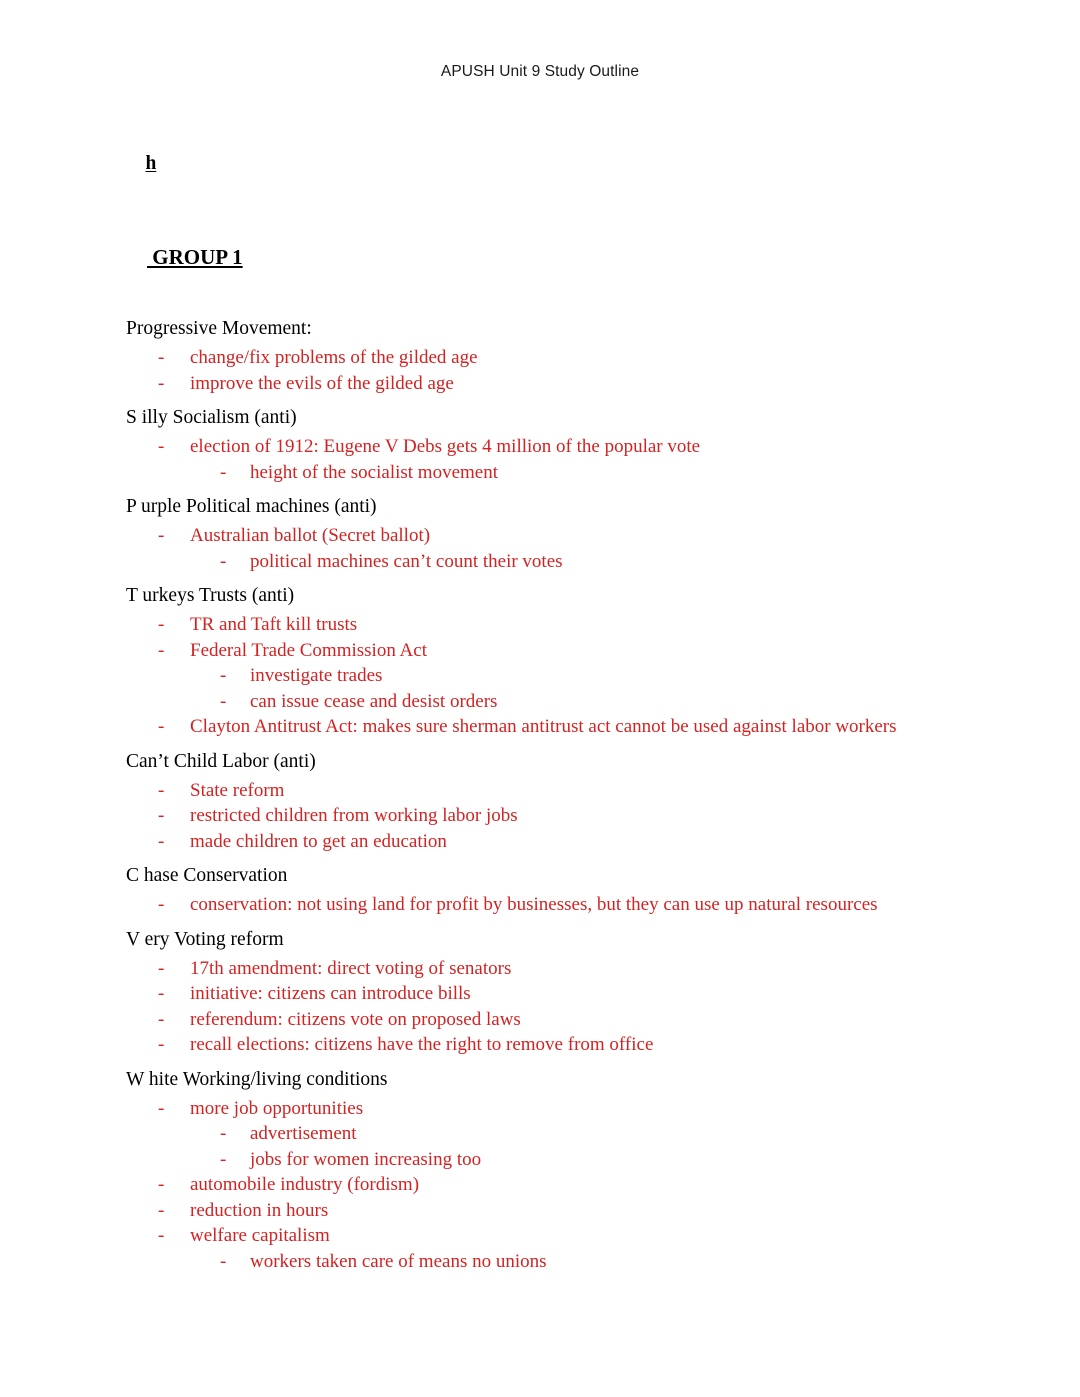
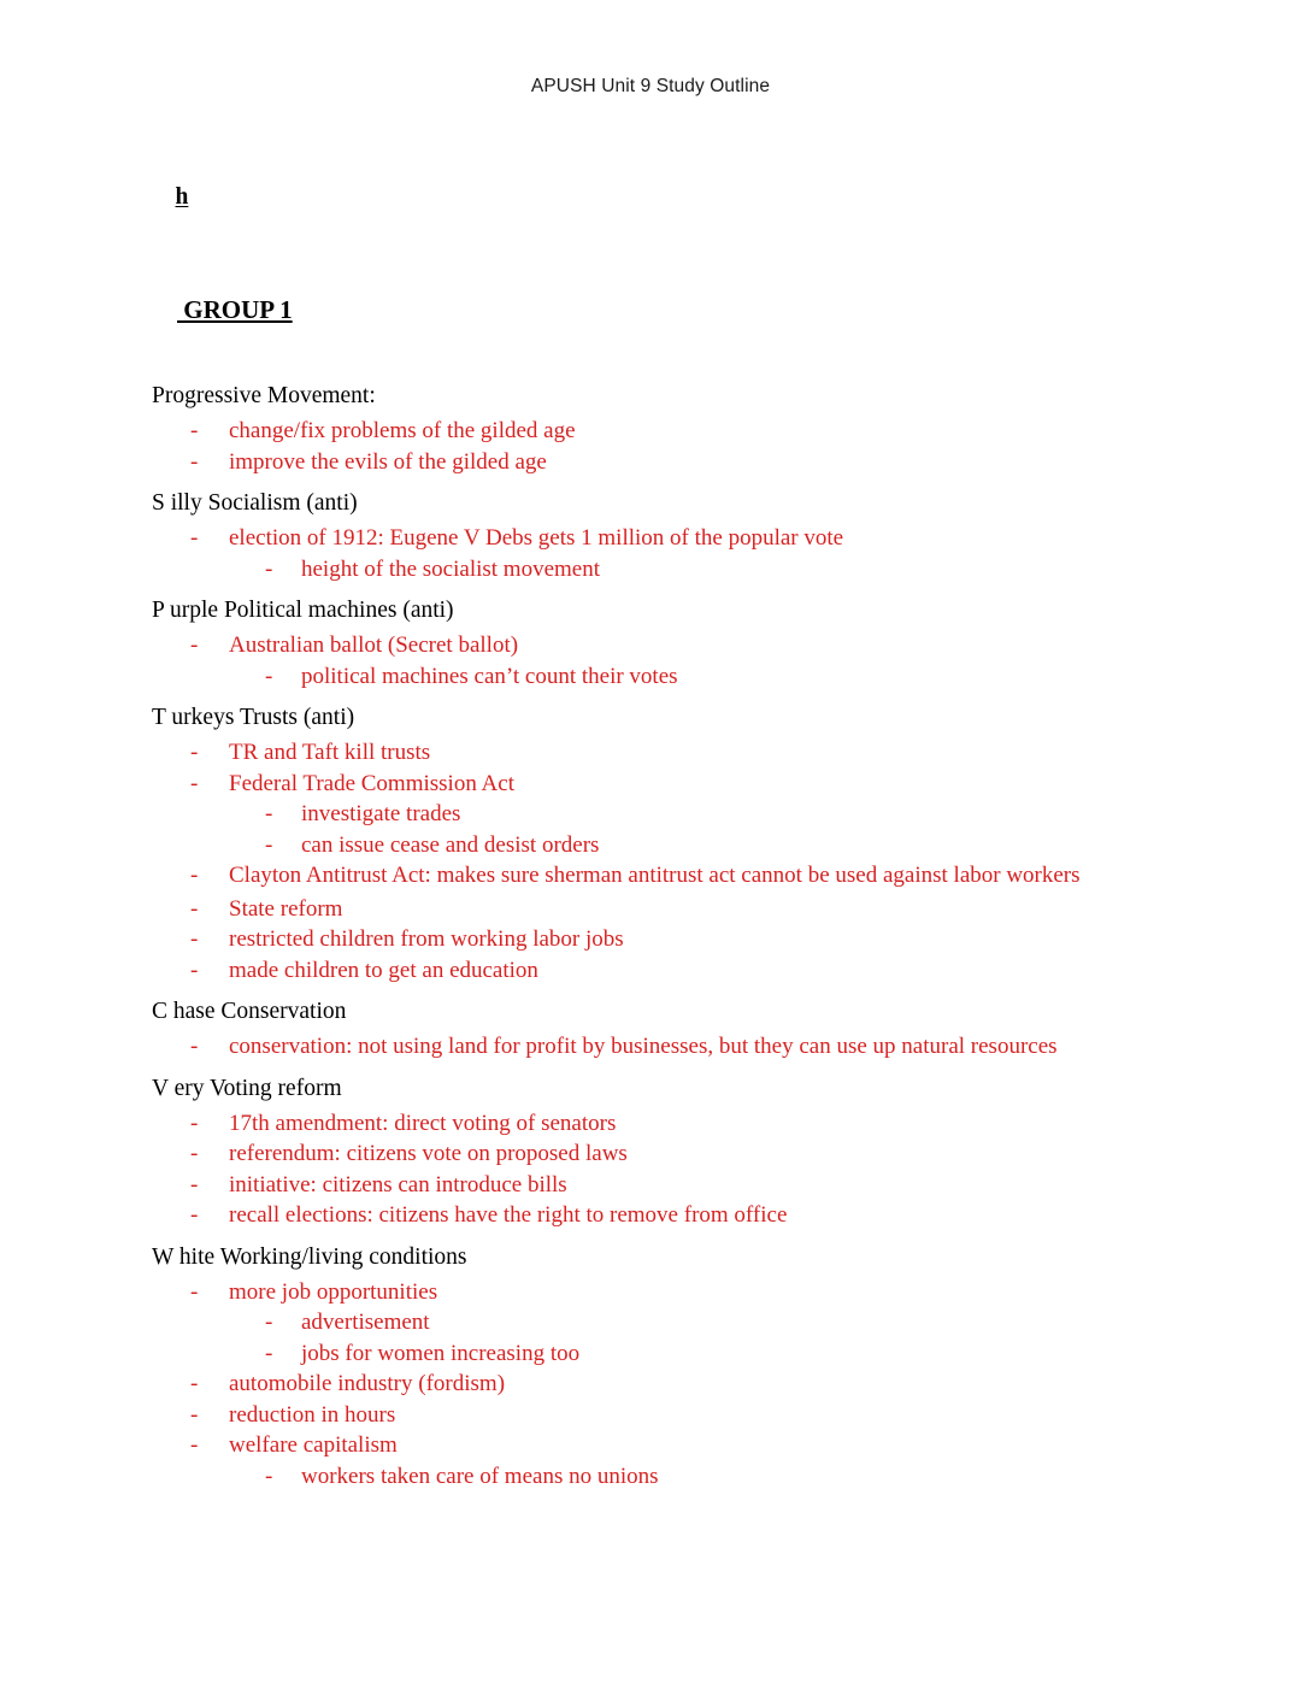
  APUSH Unit 9 Study Outline
  h
  GROUP 1
  Progressive Movement:
  -
  change/fix problems of the gilded age
  -
  improve the evils of the gilded age
  S illy Socialism (anti)
  -
- election of 1912: Eugene V Debs gets 4 million of the popular vote
+ election of 1912: Eugene V Debs gets 1 million of the popular vote
  -
  height of the socialist movement
  P urple Political machines (anti)
  -
  Australian ballot (Secret ballot)
  -
  political machines can’t count their votes
  T urkeys Trusts (anti)
  -
  TR and Taft kill trusts
  -
  Federal Trade Commission Act
  -
  investigate trades
  -
  can issue cease and desist orders
  -
  Clayton Antitrust Act: makes sure sherman antitrust act cannot be used against labor workers
- Can’t Child Labor (anti)
  -
  State reform
  -
  restricted children from working labor jobs
  -
  made children to get an education
  C hase Conservation
  -
  conservation: not using land for profit by businesses, but they can use up natural resources
  V ery Voting reform
  -
  17th amendment: direct voting of senators
  -
- initiative: citizens can introduce bills
+ referendum: citizens vote on proposed laws
  -
- referendum: citizens vote on proposed laws
+ initiative: citizens can introduce bills
  -
  recall elections: citizens have the right to remove from office
  W hite Working/living conditions
  -
  more job opportunities
  -
  advertisement
  -
  jobs for women increasing too
  -
  automobile industry (fordism)
  -
  reduction in hours
  -
  welfare capitalism
  -
  workers taken care of means no unions
